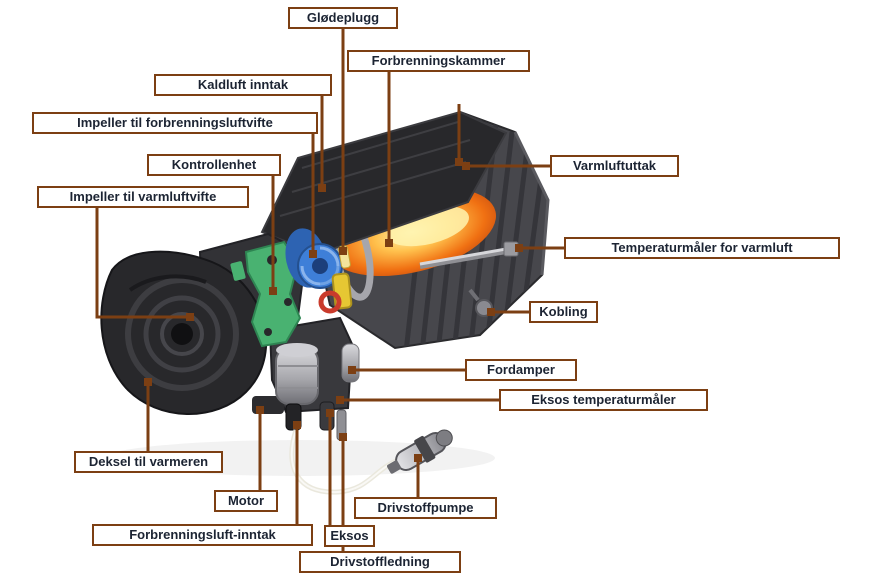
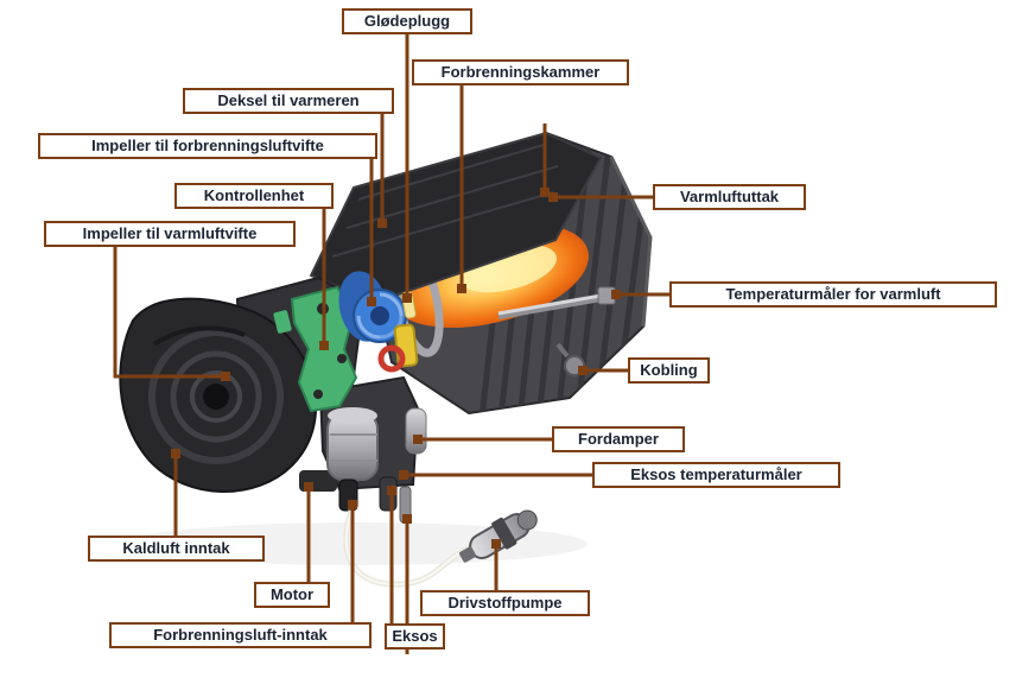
  Glødeplugg
  Forbrenningskammer
- Kaldluft inntak
+ Deksel til varmeren
  Impeller til forbrenningsluftvifte
  Kontrollenhet
  Varmluftuttak
  Impeller til varmluftvifte
  Temperaturmåler for varmluft
  Kobling
  Fordamper
  Eksos temperaturmåler
- Deksel til varmeren
+ Kaldluft inntak
  Motor
  Drivstoffpumpe
  Forbrenningsluft-inntak
  Eksos
- Drivstoffledning
